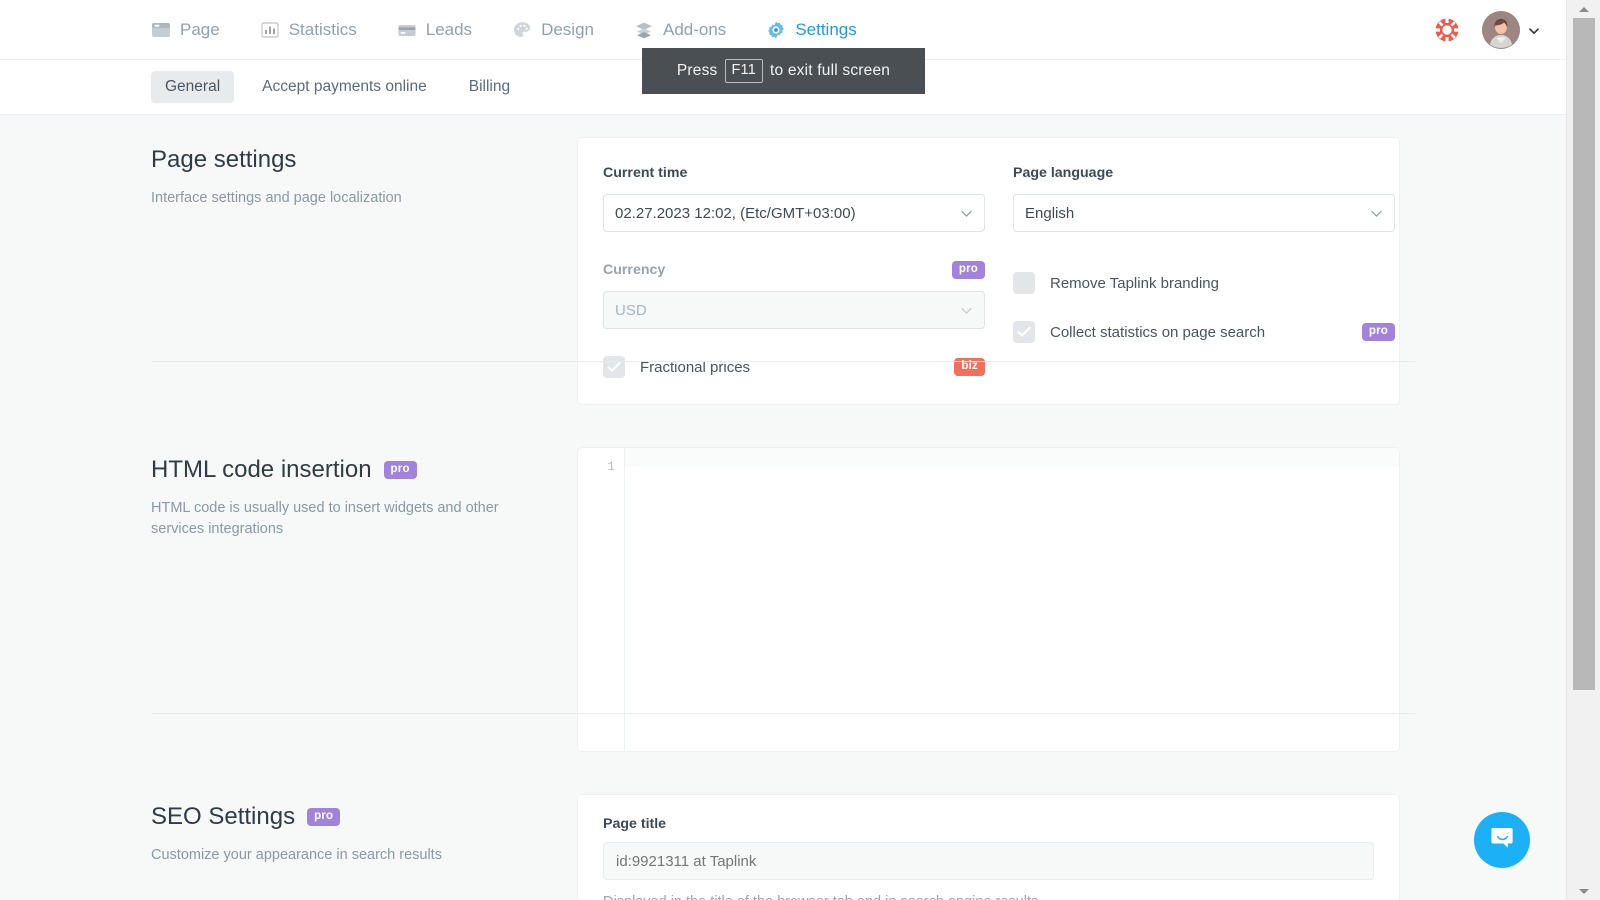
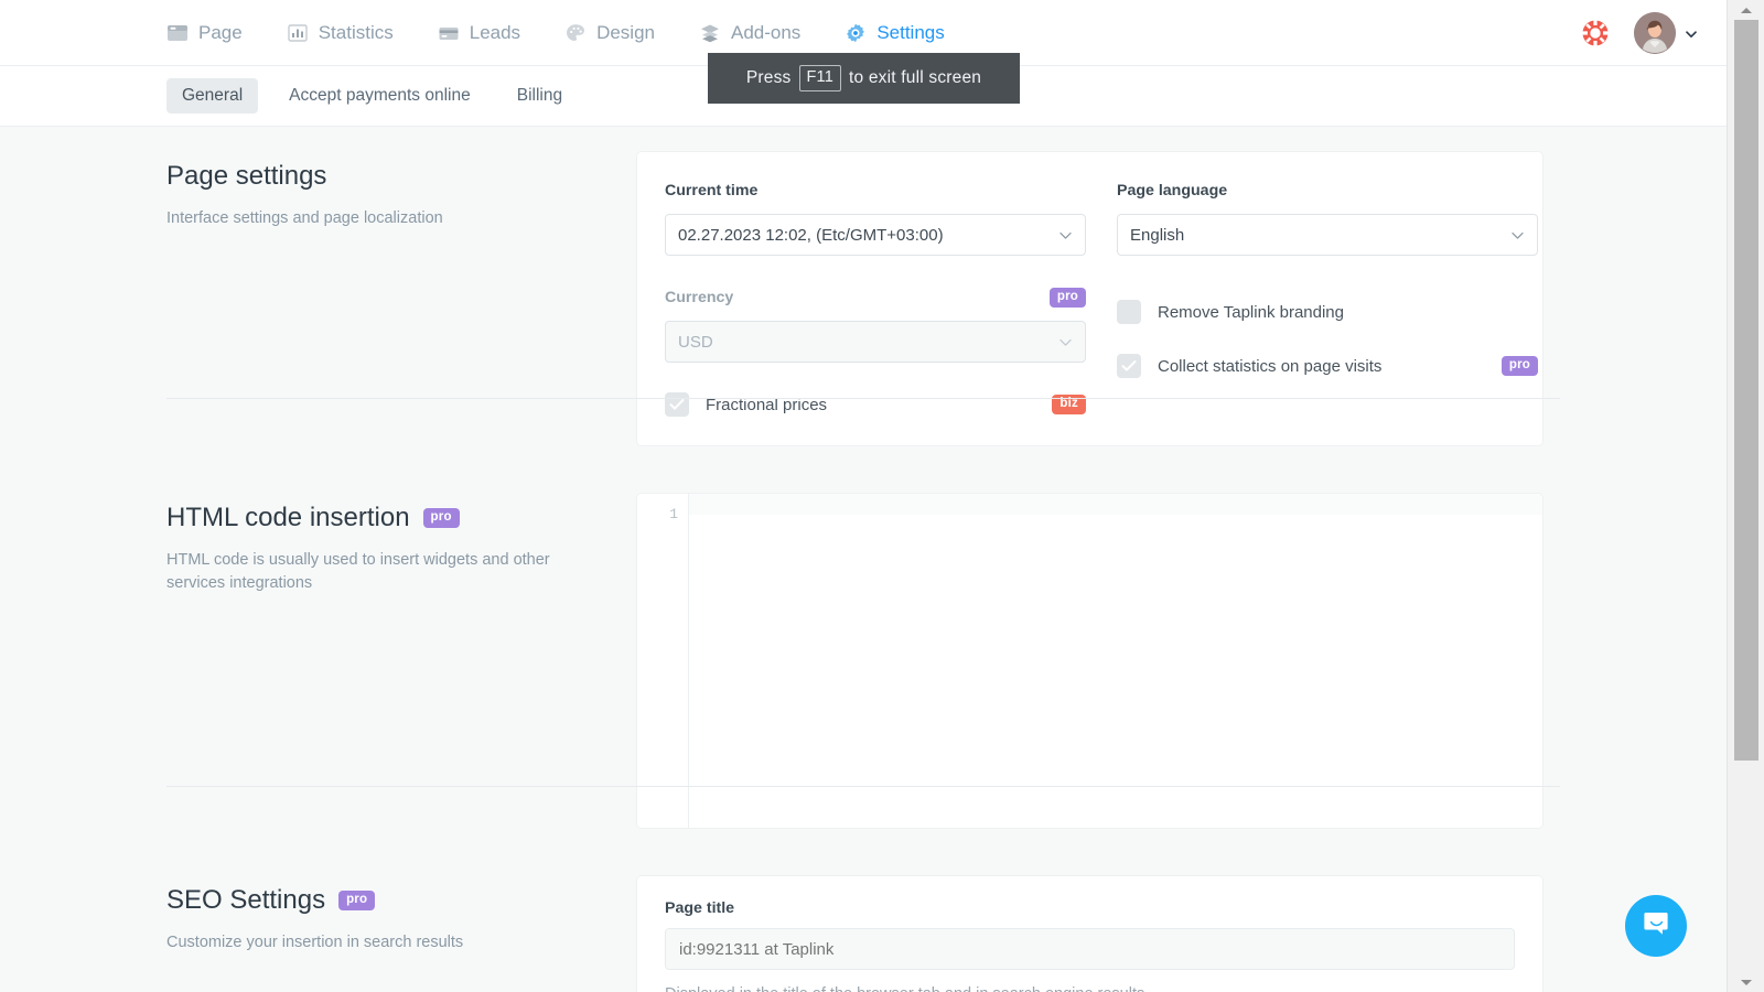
  Page
  Statistics
  Leads
  Design
  Add-ons
  Settings
  General
  Accept payments online
  Billing
  Press
  F11
  to exit full screen
  Page settings
  Interface settings and page localization
  Current time
  02.27.2023 12:02, (Etc/GMT+03:00)
  Currency
  pro
  USD
  Fractional prices
  biz
  Page language
  English
  Remove Taplink branding
- Collect statistics on page search
+ Collect statistics on page visits
  pro
  HTML code insertion
  pro
  HTML code is usually used to insert widgets and other services integrations
  1
  SEO Settings
  pro
- Customize your appearance in search results
+ Customize your insertion in search results
  Page title
  id:9921311 at Taplink
